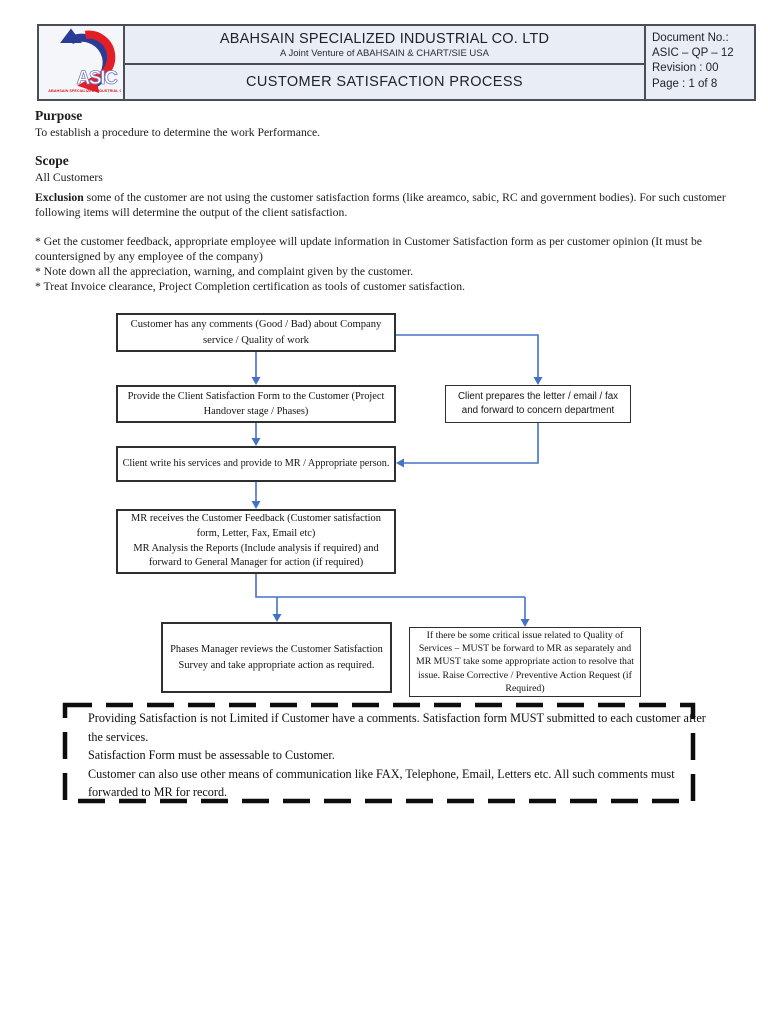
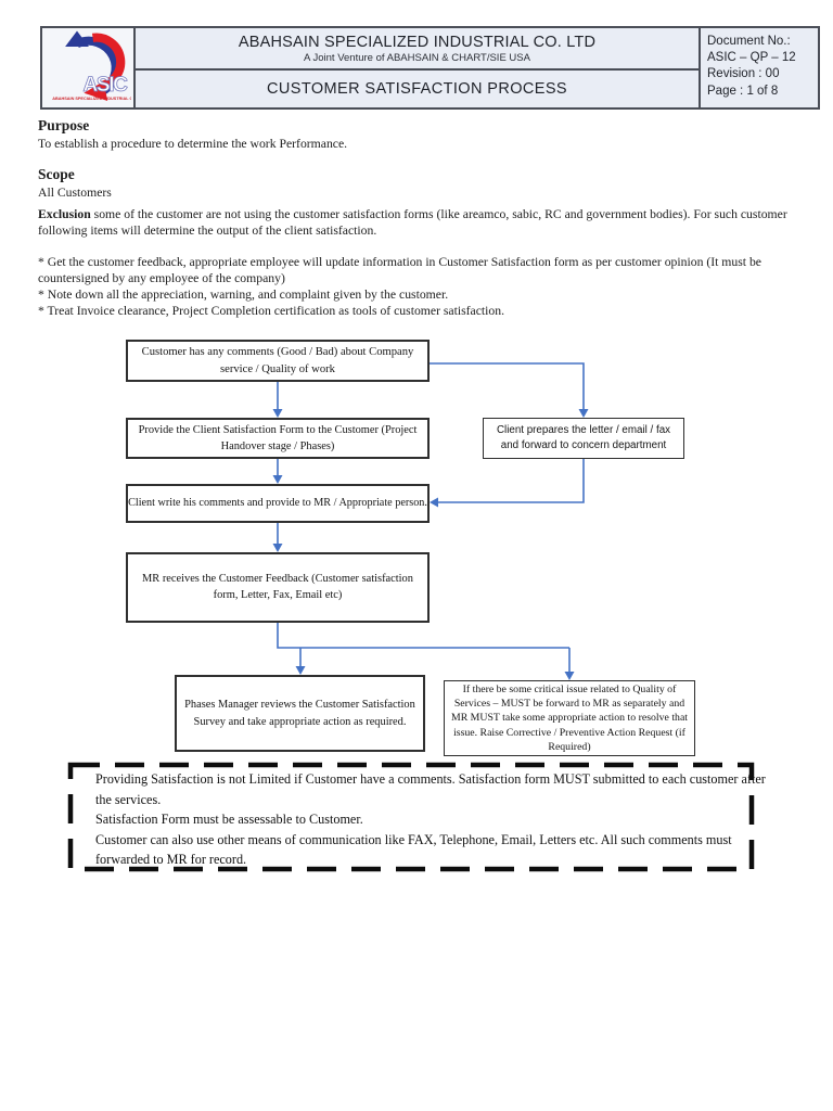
  ASIC
  ABAHSAIN SPECIALIZED INDUSTRIAL CO. LTD
  A Joint Venture of ABAHSAIN & CHART/SIE USA
  CUSTOMER SATISFACTION PROCESS
  Document No.:
  ASIC – QP – 12
  Revision : 00
  Page : 1 of 8
  Purpose
  To establish a procedure to determine the work Performance.
  Scope
  All Customers
  Exclusion some of the customer are not using the customer satisfaction forms (like areamco, sabic, RC and government bodies). For such customer following items will determine the output of the client satisfaction.
  * Get the customer feedback, appropriate employee will update information in Customer Satisfaction form as per customer opinion (It must be countersigned by any employee of the company)
  * Note down all the appreciation, warning, and complaint given by the customer.
  * Treat Invoice clearance, Project Completion certification as tools of customer satisfaction.
  Customer has any comments (Good / Bad) about Company service / Quality of work
  Provide the Client Satisfaction Form to the Customer (Project Handover stage / Phases)
  Client prepares the letter / email / fax and forward to concern department
- Client write his services and provide to MR / Appropriate person.
+ Client write his comments and provide to MR / Appropriate person.
  MR receives the Customer Feedback (Customer satisfaction form, Letter, Fax, Email etc)
- MR Analysis the Reports (Include analysis if required) and forward to General Manager for action (if required)
  Phases Manager reviews the Customer Satisfaction Survey and take appropriate action as required.
  If there be some critical issue related to Quality of Services – MUST be forward to MR as separately and MR MUST take some appropriate action to resolve that issue. Raise Corrective / Preventive Action Request (if Required)
  Providing Satisfaction is not Limited if Customer have a comments. Satisfaction form MUST submitted to each customer after the services.
  Satisfaction Form must be assessable to Customer.
  Customer can also use other means of communication like FAX, Telephone, Email, Letters etc. All such comments must forwarded to MR for record.
